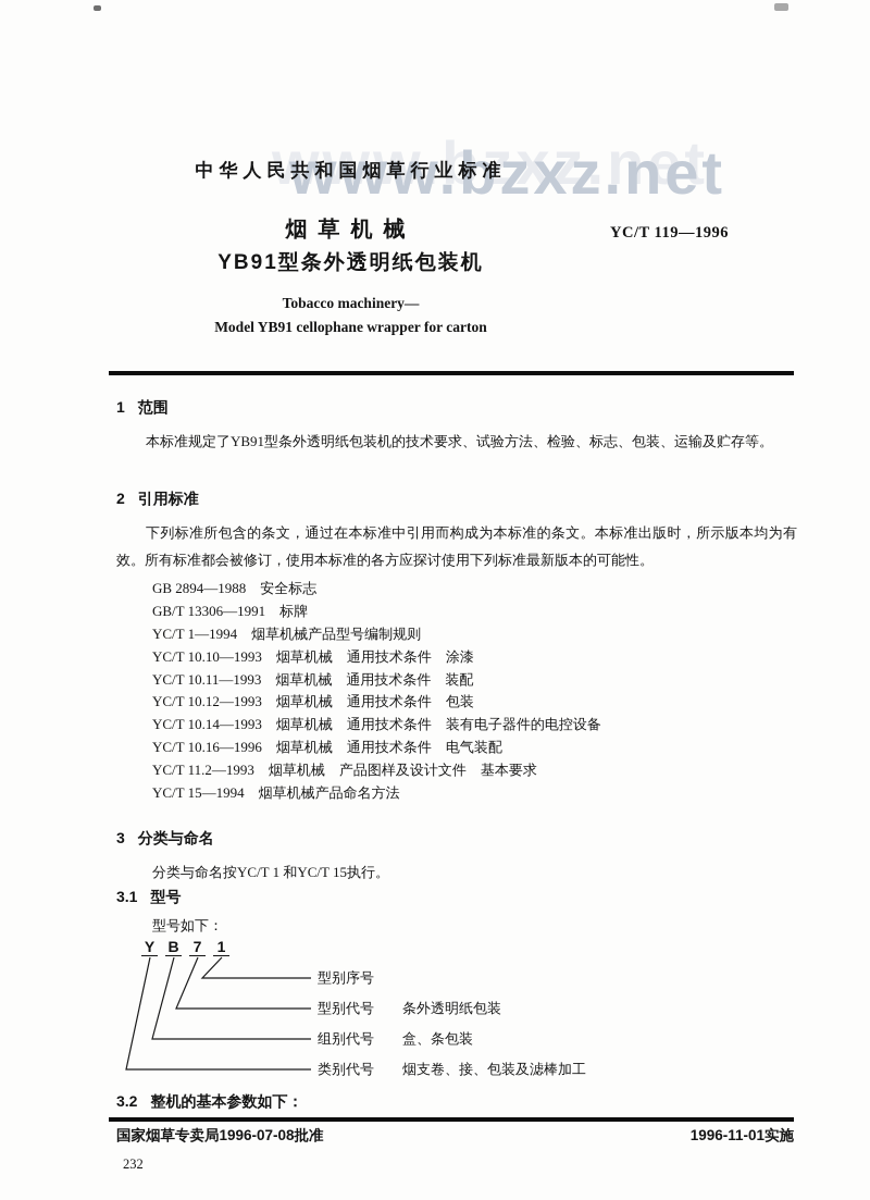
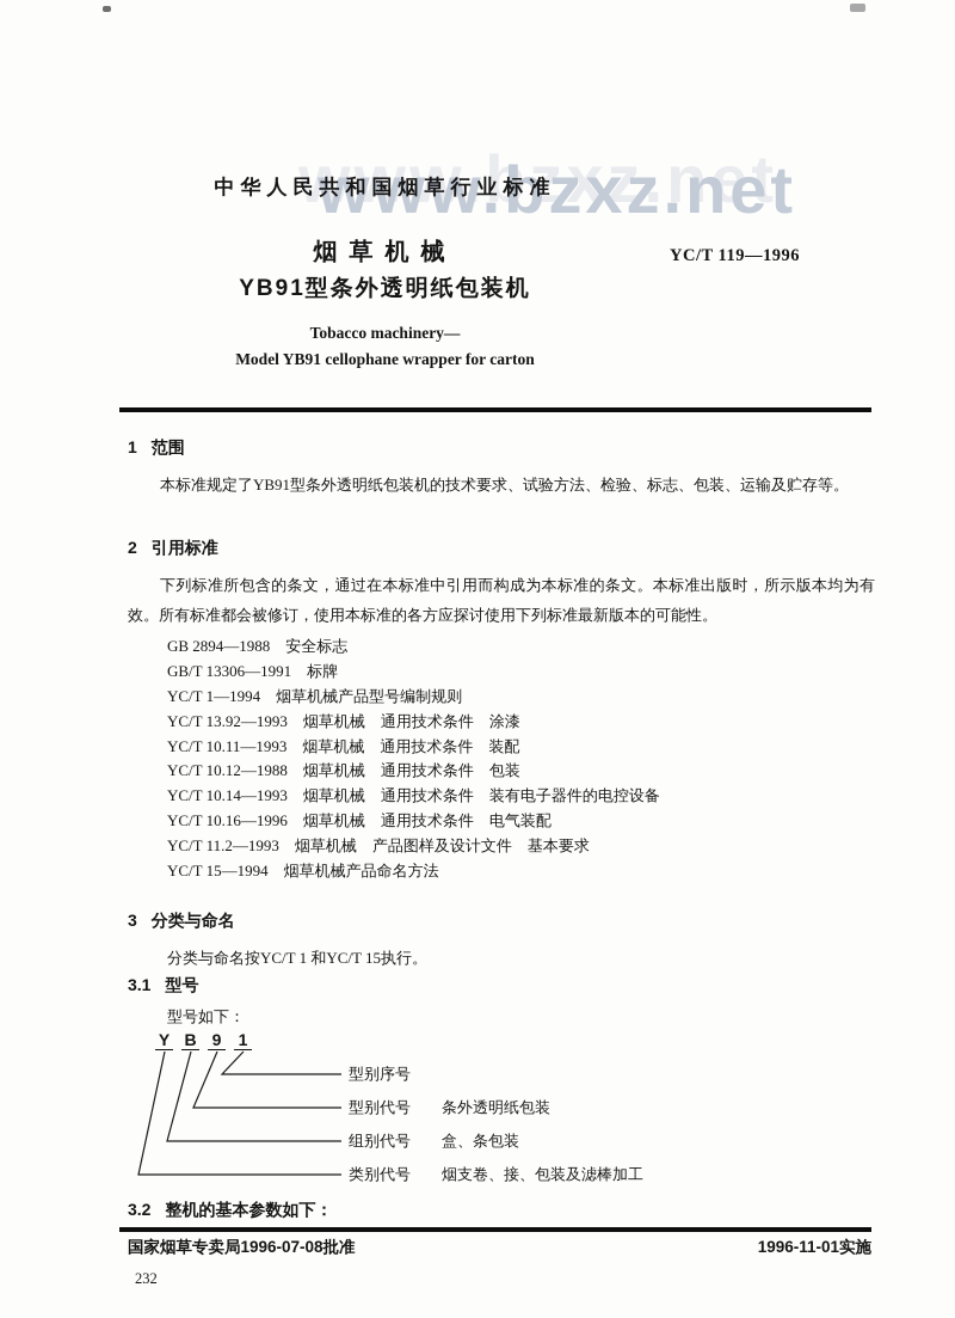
  www.bzxz.net
  中华人民共和国烟草行业标准
  烟草机械
  YB91型条外透明纸包装机
  YC/T 119—1996
  Tobacco machinery—
  Model YB91 cellophane wrapper for carton
  1 范围
  本标准规定了YB91型条外透明纸包装机的技术要求、试验方法、检验、标志、包装、运输及贮存等。
  2 引用标准
  下列标准所包含的条文，通过在本标准中引用而构成为本标准的条文。本标准出版时，所示版本均为有效。所有标准都会被修订，使用本标准的各方应探讨使用下列标准最新版本的可能性。
  GB 2894—1988 安全标志
  GB/T 13306—1991 标牌
  YC/T 1—1994 烟草机械产品型号编制规则
- YC/T 10.10—1993 烟草机械 通用技术条件 涂漆
+ YC/T 13.92—1993 烟草机械 通用技术条件 涂漆
  YC/T 10.11—1993 烟草机械 通用技术条件 装配
- YC/T 10.12—1993 烟草机械 通用技术条件 包装
+ YC/T 10.12—1988 烟草机械 通用技术条件 包装
  YC/T 10.14—1993 烟草机械 通用技术条件 装有电子器件的电控设备
  YC/T 10.16—1996 烟草机械 通用技术条件 电气装配
  YC/T 11.2—1993 烟草机械 产品图样及设计文件 基本要求
  YC/T 15—1994 烟草机械产品命名方法
  3 分类与命名
  分类与命名按YC/T 1 和YC/T 15执行。
  3.1 型号
  型号如下：
- Y B 7 1
+ Y B 9 1
  型别序号
  型别代号 条外透明纸包装
  组别代号 盒、条包装
  类别代号 烟支卷、接、包装及滤棒加工
  3.2 整机的基本参数如下：
  国家烟草专卖局1996-07-08批准
  1996-11-01实施
  232
